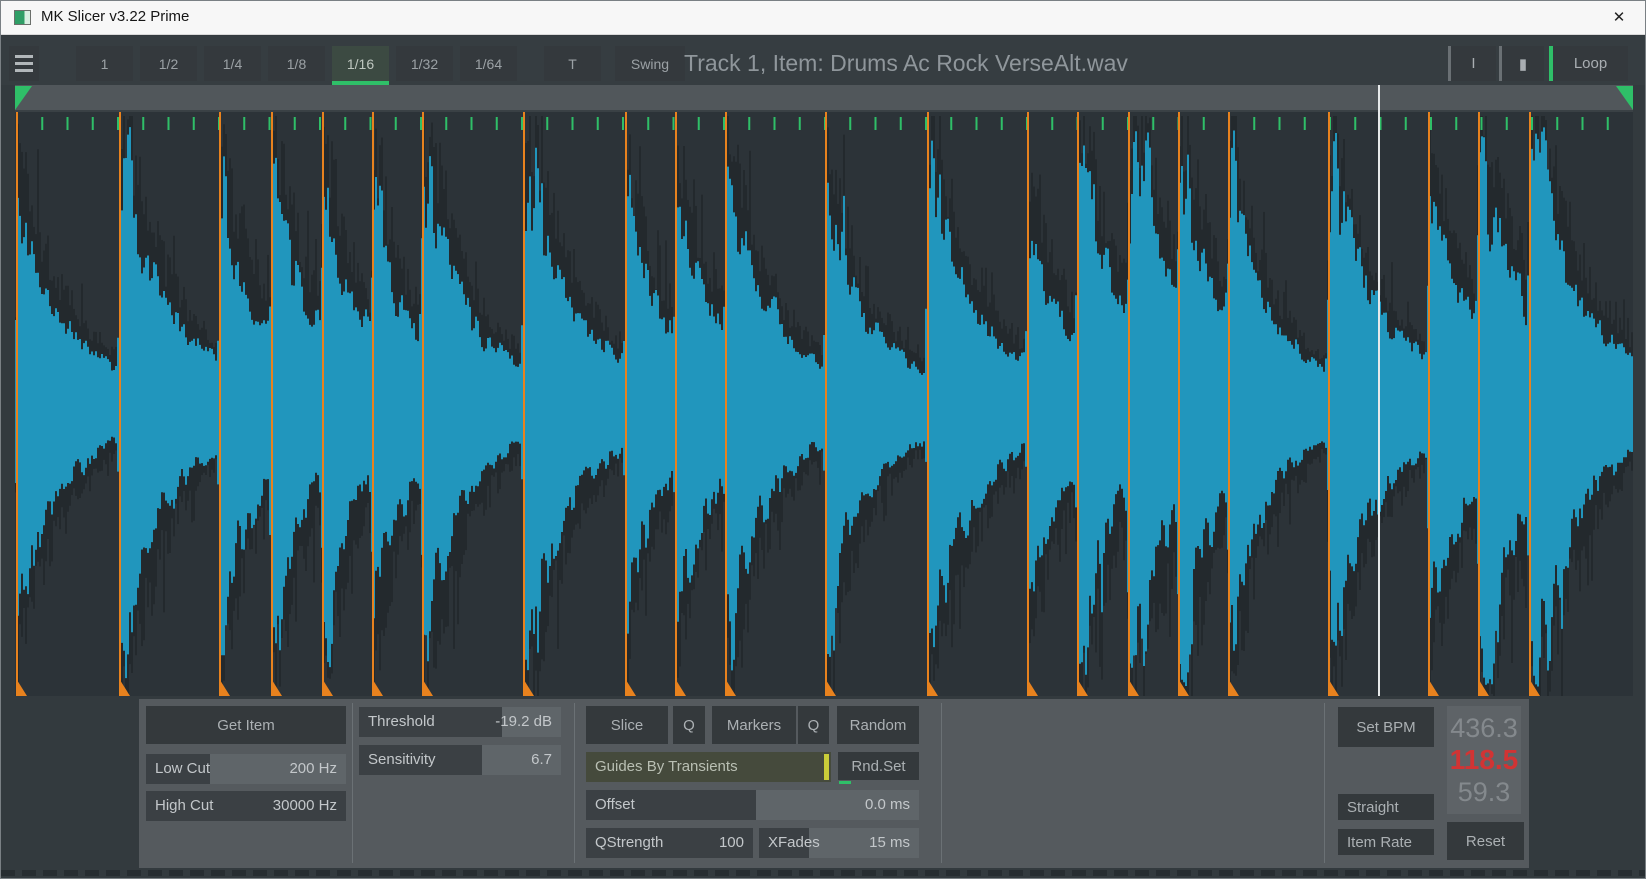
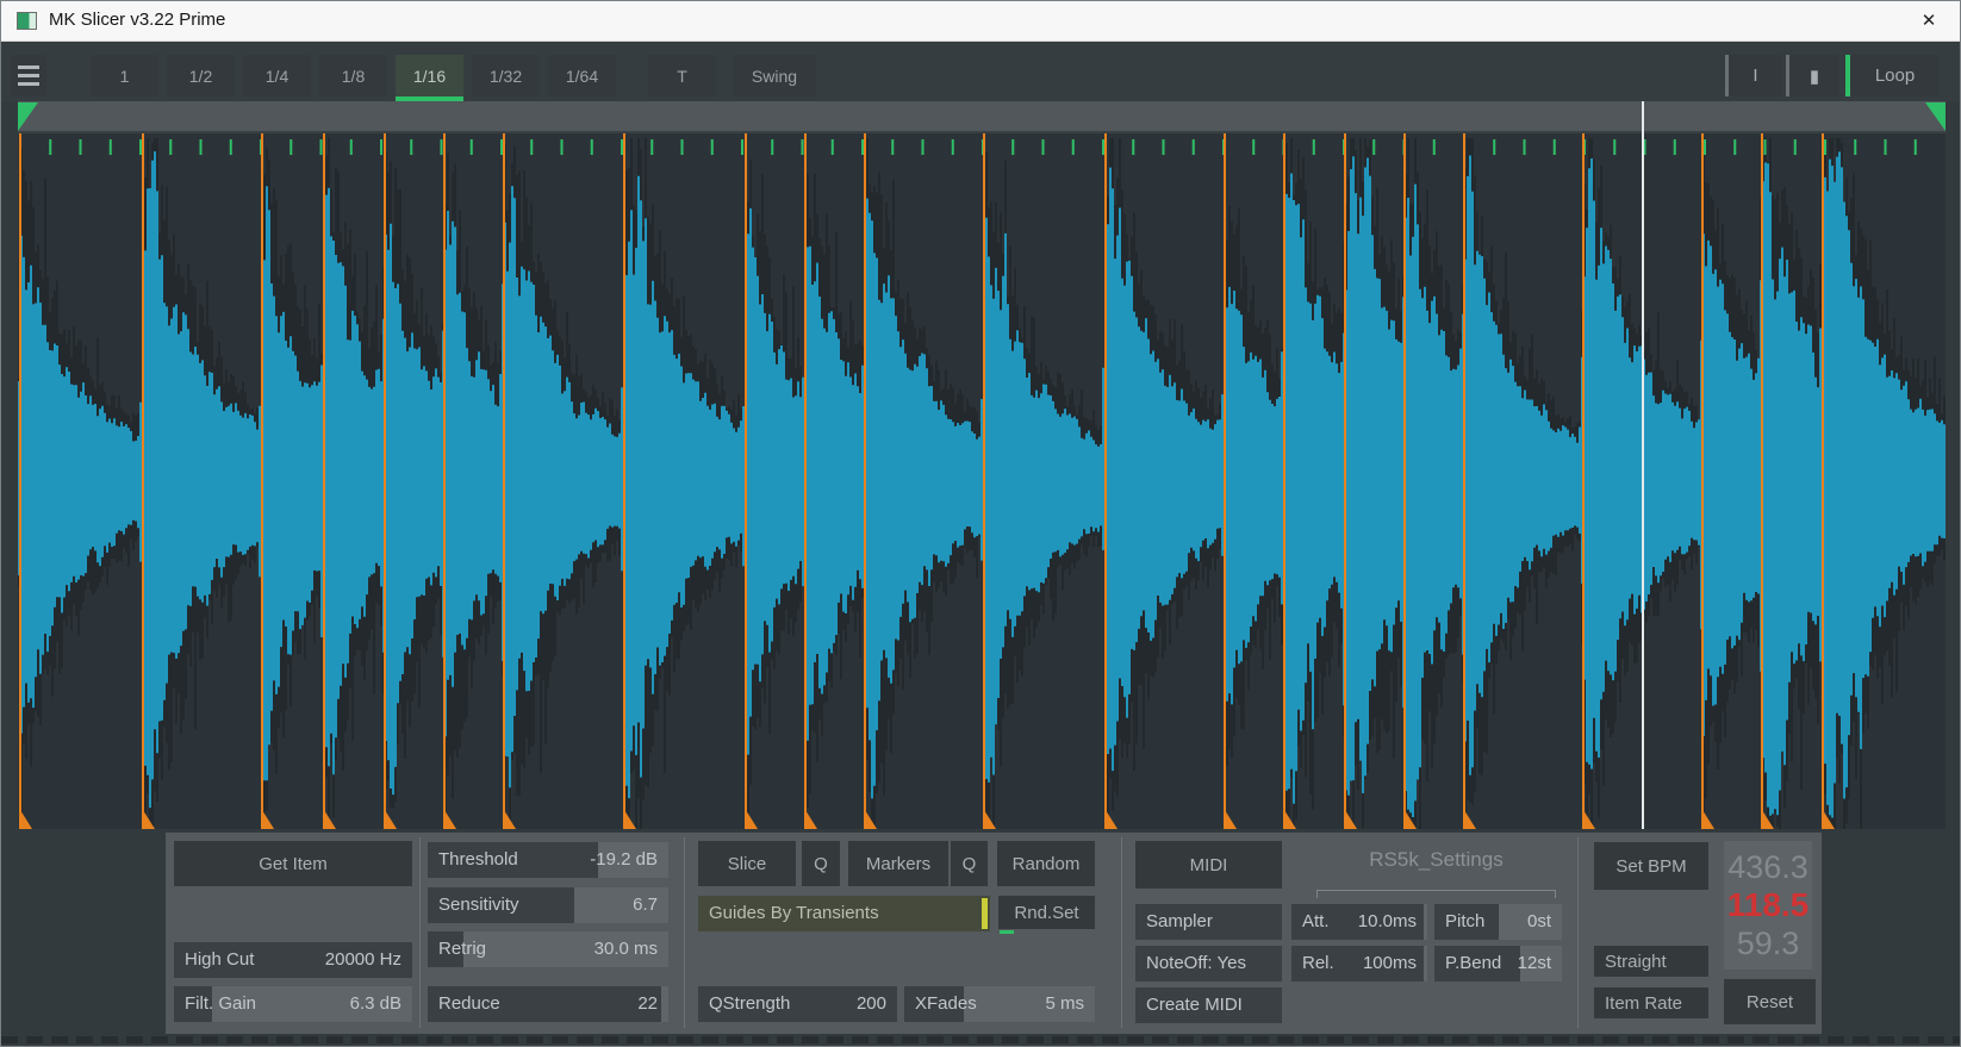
  MK Slicer v3.22 Prime
  ✕
  1
  1/2
  1/4
  1/8
  1/16
  1/32
  1/64
  T
  Swing
- Track 1, Item: Drums Ac Rock VerseAlt.wav
  I
  ▮
  Loop
  Get Item
- Low Cut
- 200 Hz
  High Cut
- 30000 Hz
+ 20000 Hz
+ Filt. Gain
+ 6.3 dB
  Threshold
  -19.2 dB
  Sensitivity
  6.7
+ Retrig
+ 30.0 ms
+ Reduce
+ 22
  Slice
  Q
  Markers
  Q
  Random
  Guides By Transients
  Rnd.Set
- Offset
- 0.0 ms
  QStrength
- 100
+ 200
  XFades
- 15 ms
+ 5 ms
+ MIDI
+ RS5k_Settings
+ Sampler
+ Att.
+ 10.0ms
+ Pitch
+ 0st
+ NoteOff: Yes
+ Rel.
+ 100ms
+ P.Bend
+ 12st
+ Create MIDI
  Set BPM
  Straight
  Item Rate
  436.3
  118.5
  59.3
  Reset
